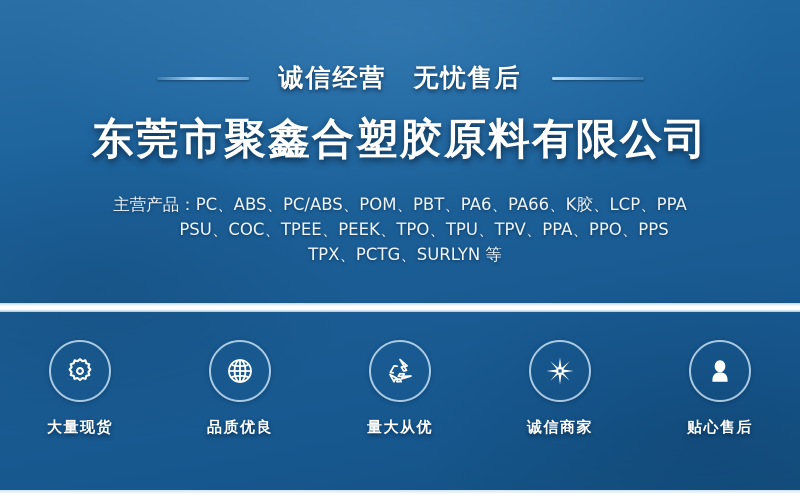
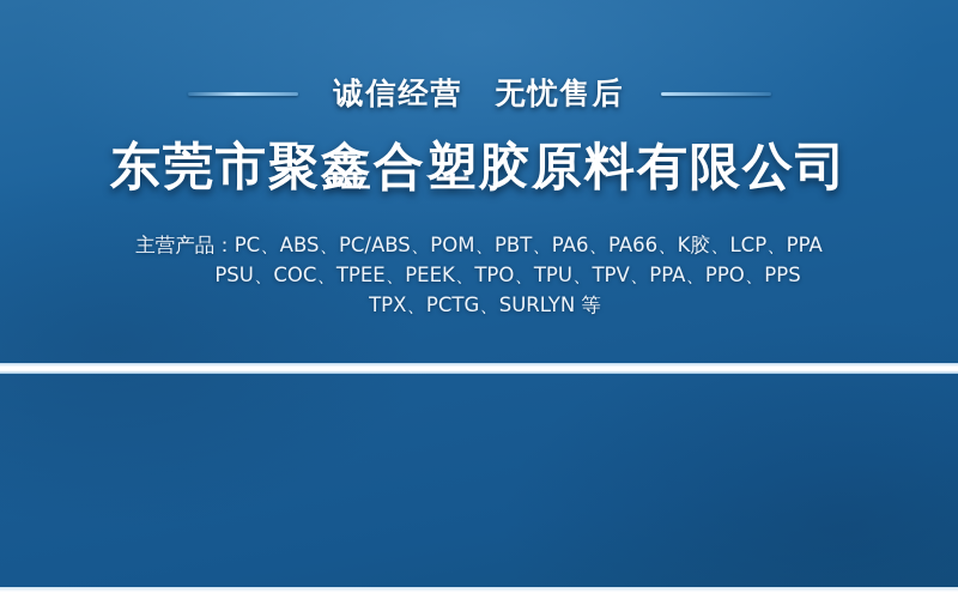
  诚信经营 无忧售后
  东莞市聚鑫合塑胶原料有限公司
  主营产品：PC、ABS、PC/ABS、POM、PBT、PA6、PA66、K胶、LCP、PPA
  PSU、COC、TPEE、PEEK、TPO、TPU、TPV、PPA、PPO、PPS
  TPX、PCTG、SURLYN 等
- 大量现货
- 品质优良
- 量大从优
- 诚信商家
- 贴心售后
